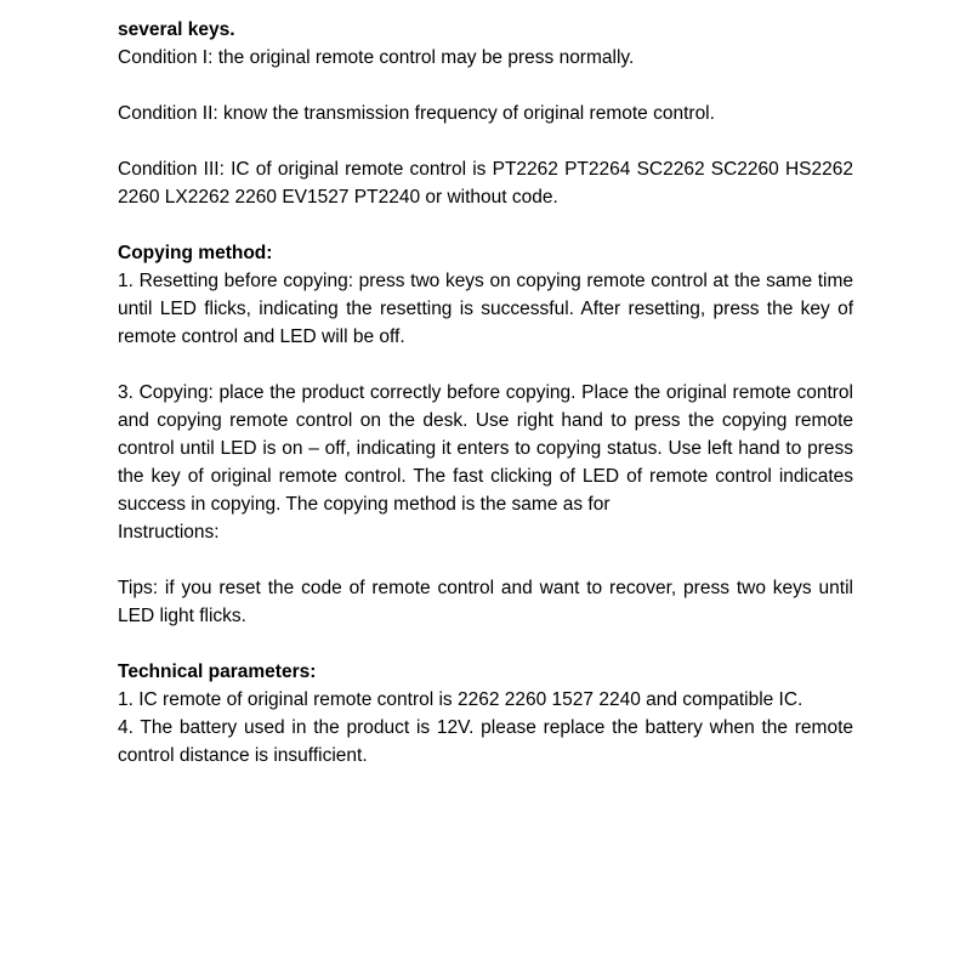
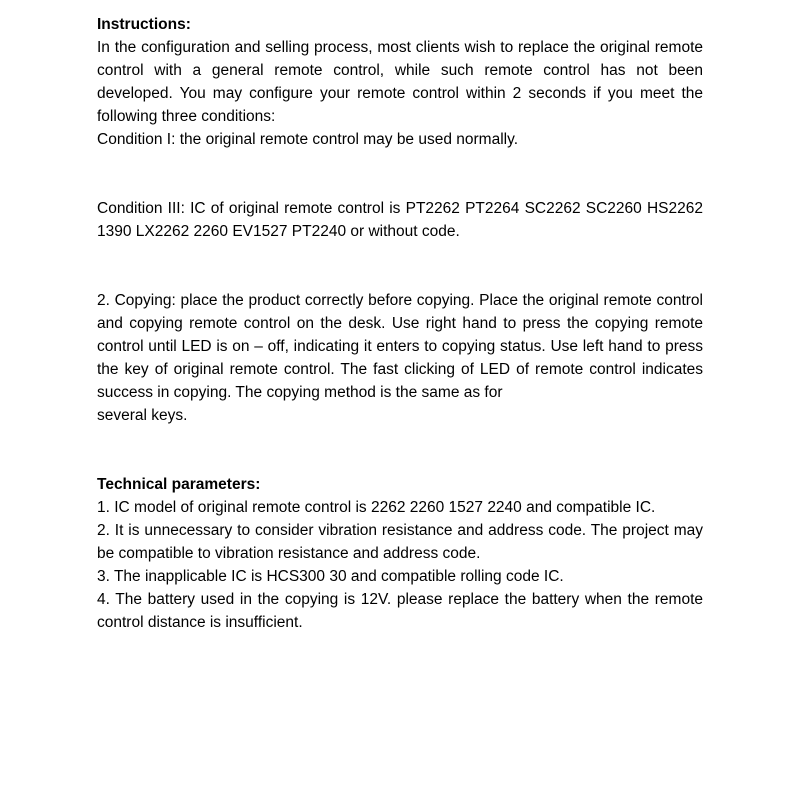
- several keys.
+ Instructions:
+ In the configuration and selling process, most clients wish to replace the original remote control with a general remote control, while such remote control has not been developed. You may configure your remote control within 2 seconds if you meet the following three conditions:
- Condition I: the original remote control may be press normally.
+ Condition I: the original remote control may be used normally.
- Condition II: know the transmission frequency of original remote control.
- Condition III: IC of original remote control is PT2262 PT2264 SC2262 SC2260 HS2262 2260 LX2262 2260 EV1527 PT2240 or without code.
+ Condition III: IC of original remote control is PT2262 PT2264 SC2262 SC2260 HS2262 1390 LX2262 2260 EV1527 PT2240 or without code.
- Copying method:
- 1. Resetting before copying: press two keys on copying remote control at the same time until LED flicks, indicating the resetting is successful. After resetting, press the key of remote control and LED will be off.
- 3. Copying: place the product correctly before copying. Place the original remote control and copying remote control on the desk. Use right hand to press the copying remote control until LED is on – off, indicating it enters to copying status. Use left hand to press the key of original remote control. The fast clicking of LED of remote control indicates success in copying. The copying method is the same as for
+ 2. Copying: place the product correctly before copying. Place the original remote control and copying remote control on the desk. Use right hand to press the copying remote control until LED is on – off, indicating it enters to copying status. Use left hand to press the key of original remote control. The fast clicking of LED of remote control indicates success in copying. The copying method is the same as for
- Instructions:
+ several keys.
- Tips: if you reset the code of remote control and want to recover, press two keys until LED light flicks.
  Technical parameters:
- 1. IC remote of original remote control is 2262 2260 1527 2240 and compatible IC.
+ 1. IC model of original remote control is 2262 2260 1527 2240 and compatible IC.
+ 2. It is unnecessary to consider vibration resistance and address code. The project may be compatible to vibration resistance and address code.
+ 3. The inapplicable IC is HCS300 30 and compatible rolling code IC.
- 4. The battery used in the product is 12V. please replace the battery when the remote control distance is insufficient.
+ 4. The battery used in the copying is 12V. please replace the battery when the remote control distance is insufficient.
